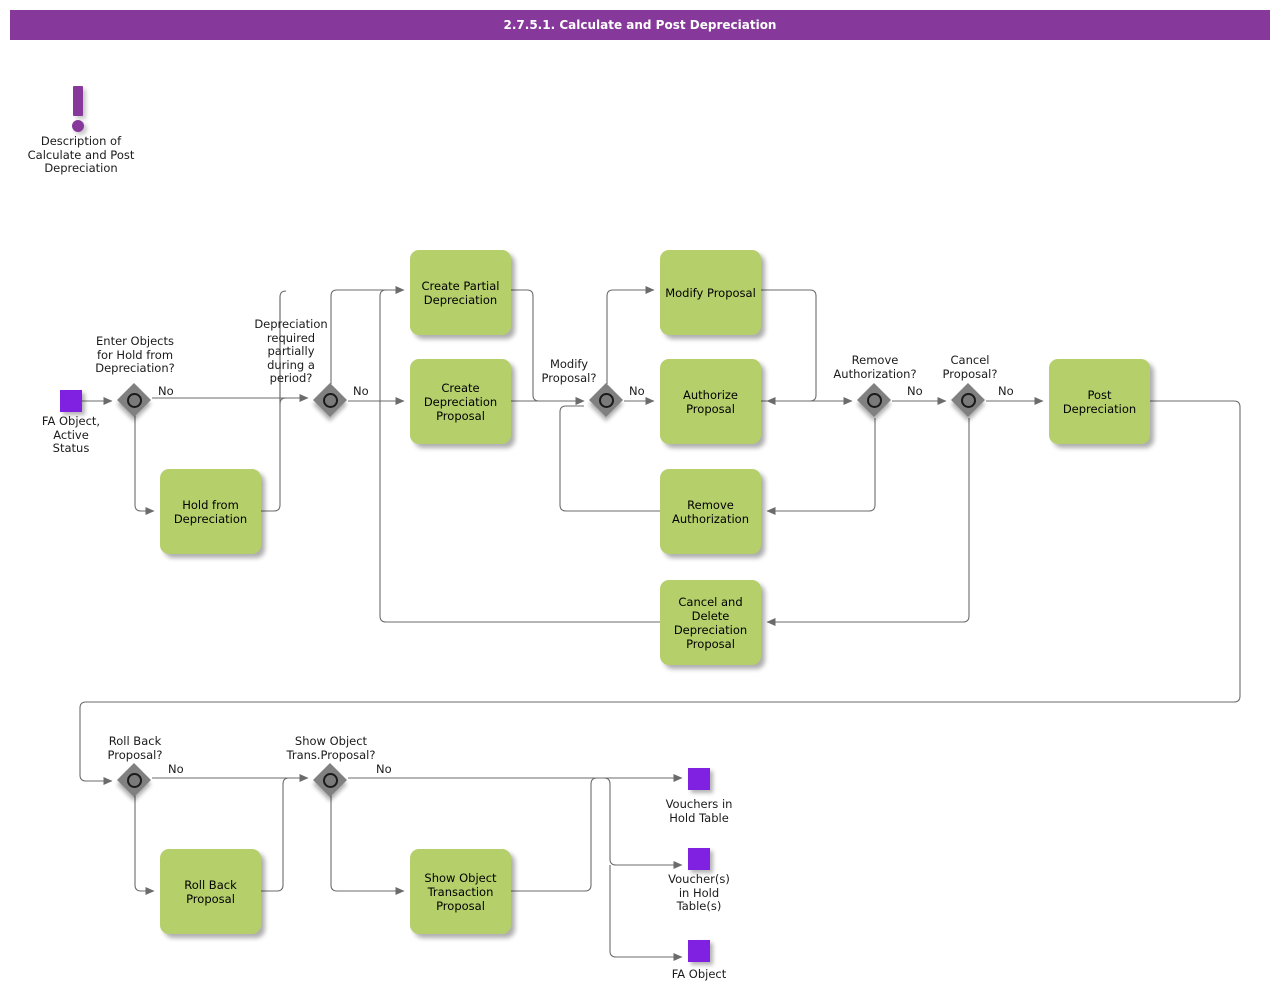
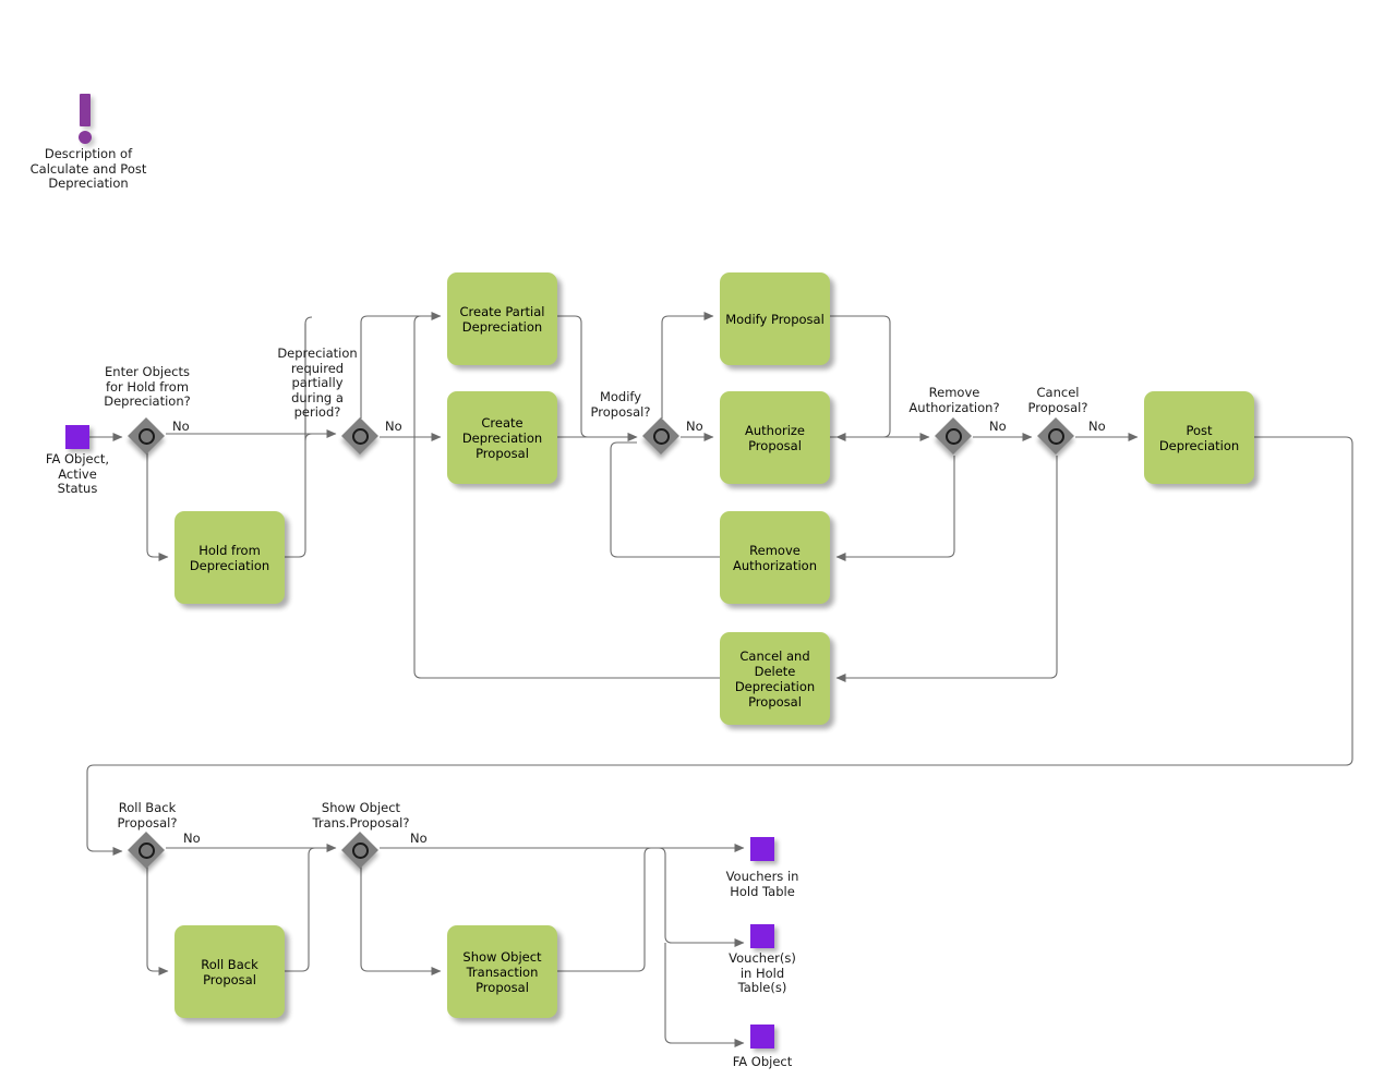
- 2.7.5.1. Calculate and Post Depreciation
  Description of
  Calculate and Post
  Depreciation
  FA Object,
  Active
  Status
  Vouchers in
  Hold Table
  Voucher(s)
  in Hold
  Table(s)
  FA Object
  Enter Objects
  for Hold from
  Depreciation?
  Depreciation
  required
  partially
  during a
  period?
  Modify
  Proposal?
  Remove
  Authorization?
  Cancel
  Proposal?
  Roll Back
  Proposal?
  Show Object
  Trans.Proposal?
  Create Partial
  Depreciation
  Modify Proposal
  Create
  Depreciation
  Proposal
  Authorize
  Proposal
  Post
  Depreciation
  Hold from
  Depreciation
  Remove
  Authorization
  Cancel and
  Delete
  Depreciation
  Proposal
  Roll Back
  Proposal
  Show Object
  Transaction
  Proposal
  No
  No
  No
  No
  No
  No
  No
